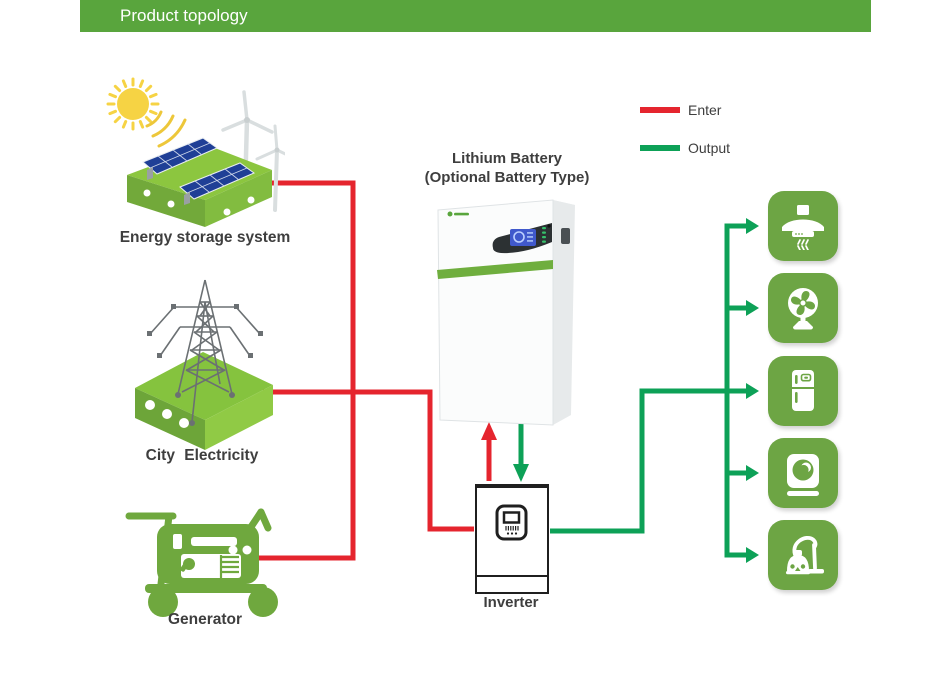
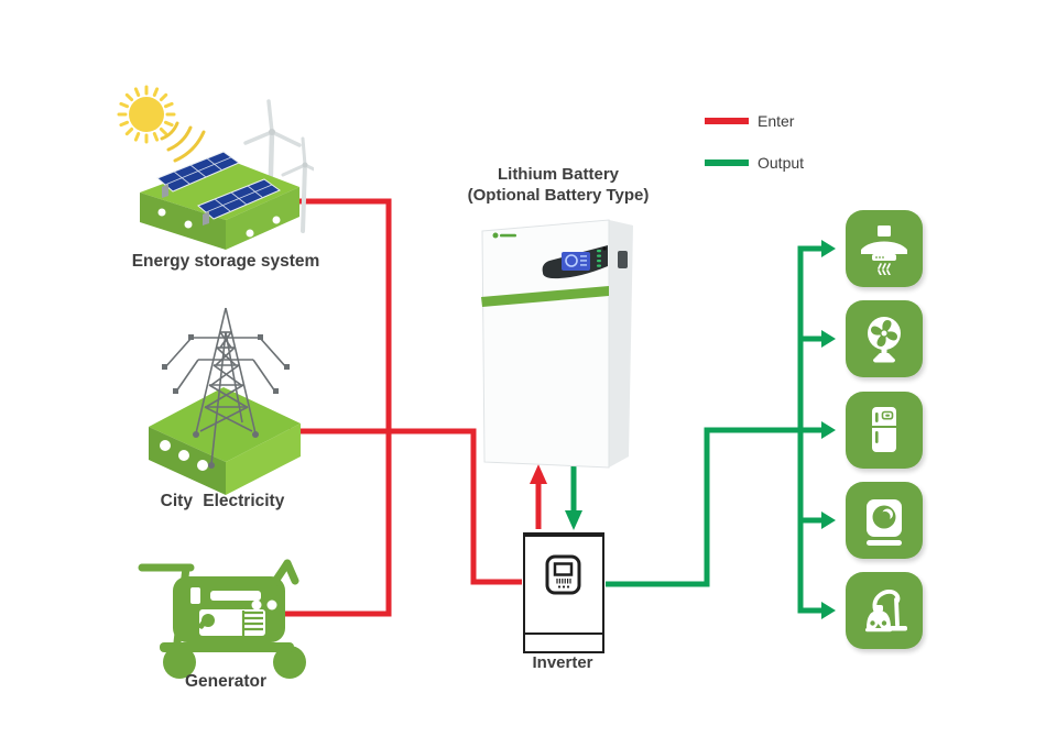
- Product topology
  Enter
  Output
  Energy storage system
  City Electricity
  Generator
  Lithium Battery
  (Optional Battery Type)
  Inverter
